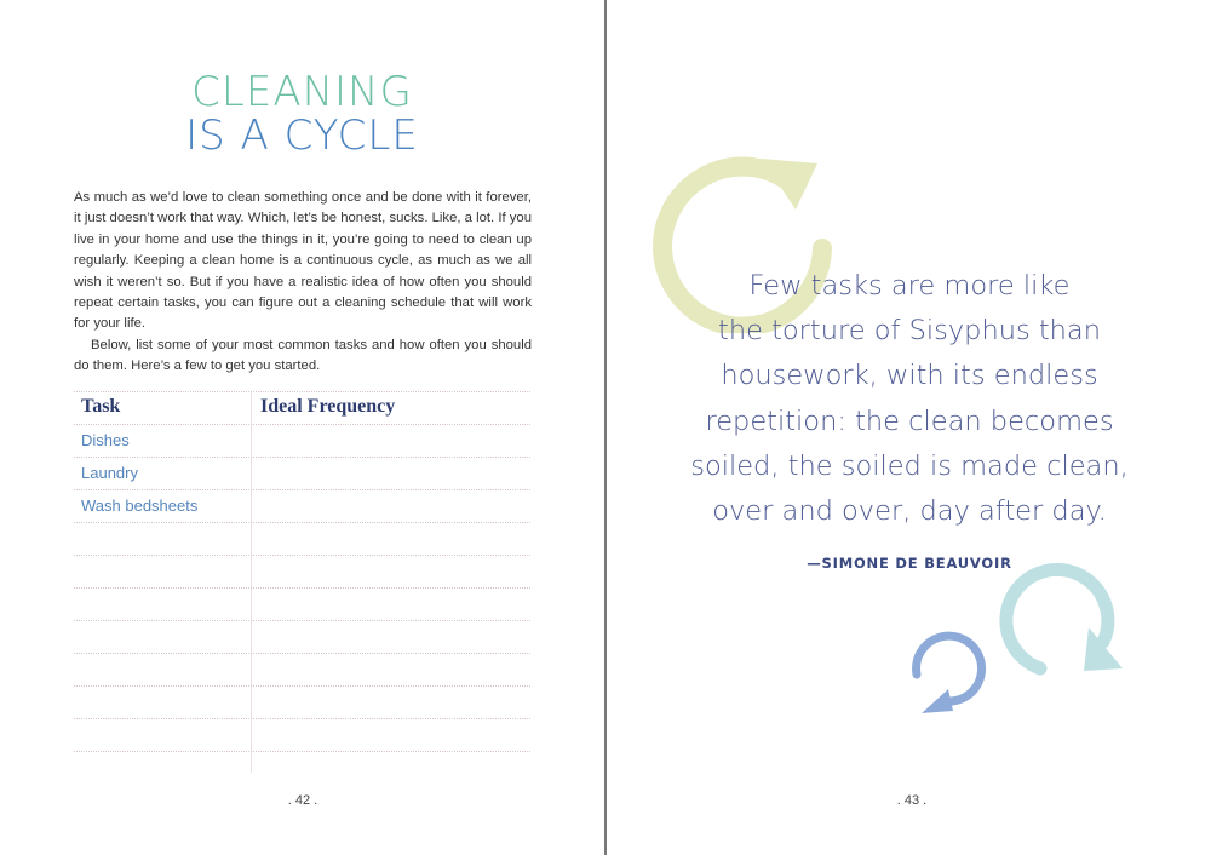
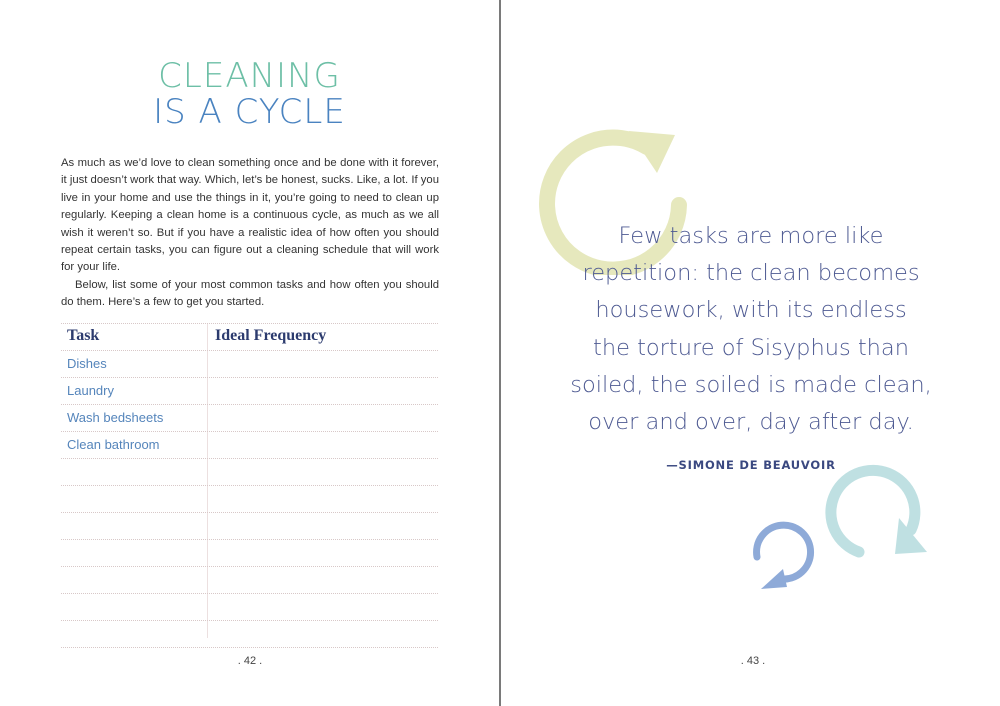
  CLEANING
  IS A CYCLE
  As much as we’d love to clean something once and be done with it forever, it just doesn’t work that way. Which, let’s be honest, sucks. Like, a lot. If you live in your home and use the things in it, you’re going to need to clean up regularly. Keeping a clean home is a continuous cycle, as much as we all wish it weren’t so. But if you have a realistic idea of how often you should repeat certain tasks, you can figure out a cleaning schedule that will work for your life.
  Below, list some of your most common tasks and how often you should do them. Here’s a few to get you started.
  Task
  Ideal Frequency
  Dishes
  Laundry
  Wash bedsheets
+ Clean bathroom
  . 42 .
  Few tasks are more like
- the torture of Sisyphus than
+ repetition: the clean becomes
  housework, with its endless
- repetition: the clean becomes
+ the torture of Sisyphus than
  soiled, the soiled is made clean,
  over and over, day after day.
  —SIMONE DE BEAUVOIR
  . 43 .
